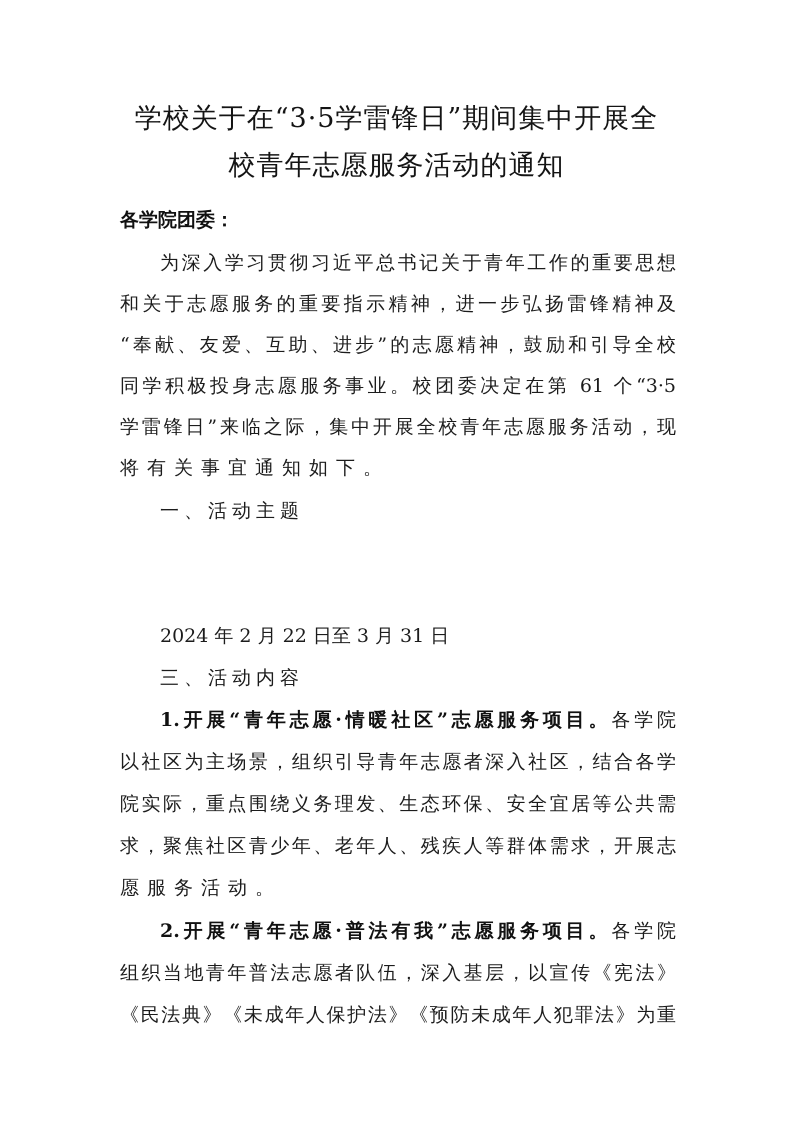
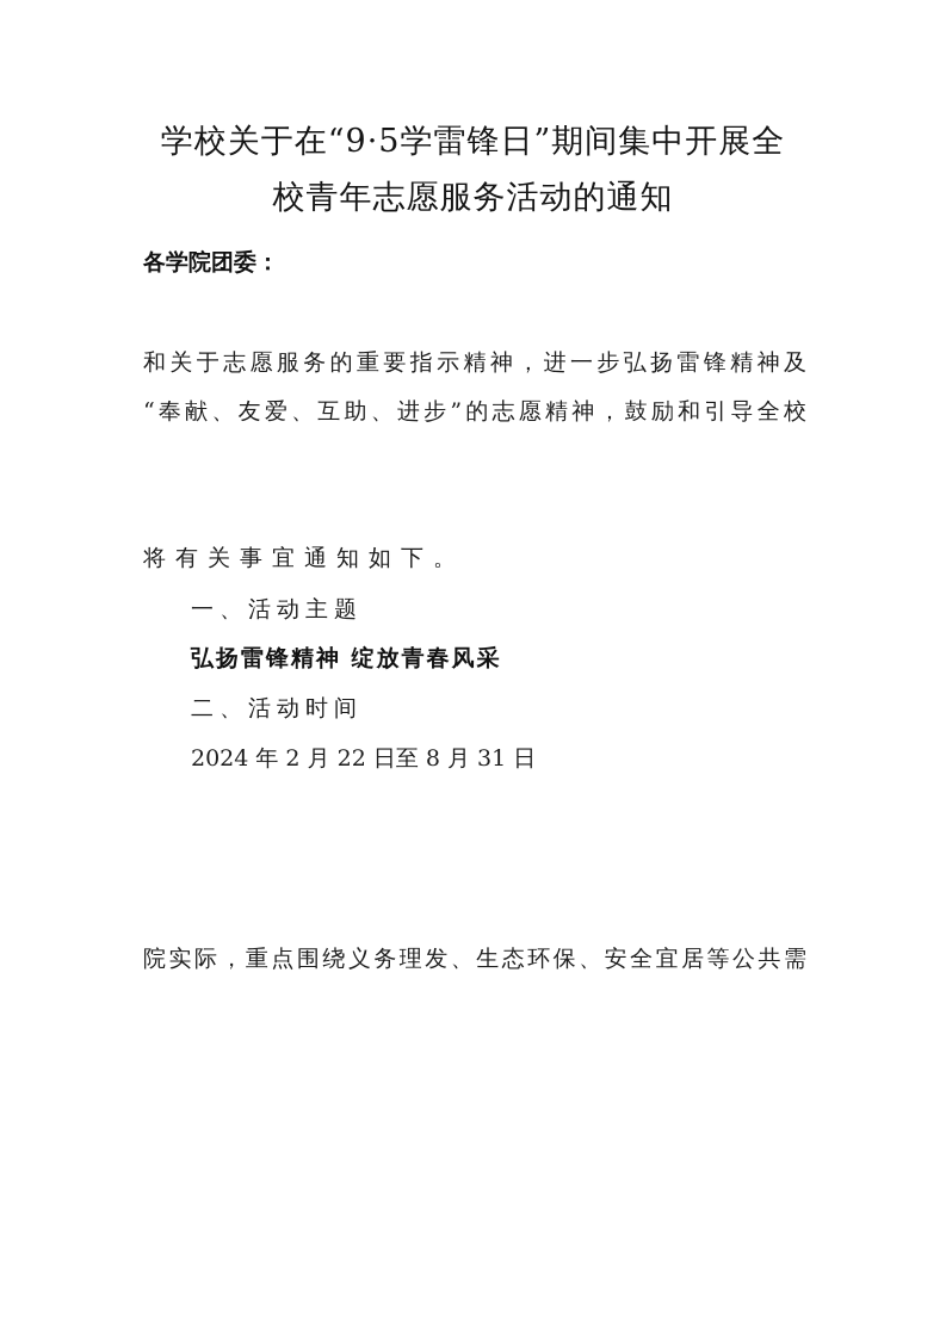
- 学校关于在“3·5学雷锋日”期间集中开展全
+ 学校关于在“9·5学雷锋日”期间集中开展全
  校青年志愿服务活动的通知
  各学院团委：
- 为深入学习贯彻习近平总书记关于青年工作的重要思想
  和关于志愿服务的重要指示精神，进一步弘扬雷锋精神及
  “奉献、友爱、互助、进步”的志愿精神，鼓励和引导全校
- 同学积极投身志愿服务事业。校团委决定在第 61 个“3·5
- 学雷锋日”来临之际，集中开展全校青年志愿服务活动，现
  将有关事宜通知如下。
  一、活动主题
+ 弘扬雷锋精神 绽放青春风采
+ 二、活动时间
- 2024 年 2 月 22 日至 3 月 31 日
+ 2024 年 2 月 22 日至 8 月 31 日
- 三、活动内容
- 1.开展“青年志愿·情暖社区”志愿服务项目。各学院
- 以社区为主场景，组织引导青年志愿者深入社区，结合各学
  院实际，重点围绕义务理发、生态环保、安全宜居等公共需
- 求，聚焦社区青少年、老年人、残疾人等群体需求，开展志
- 愿服务活动。
- 2.开展“青年志愿·普法有我”志愿服务项目。各学院
- 组织当地青年普法志愿者队伍，深入基层，以宣传《宪法》
- 《民法典》《未成年人保护法》《预防未成年人犯罪法》为重
